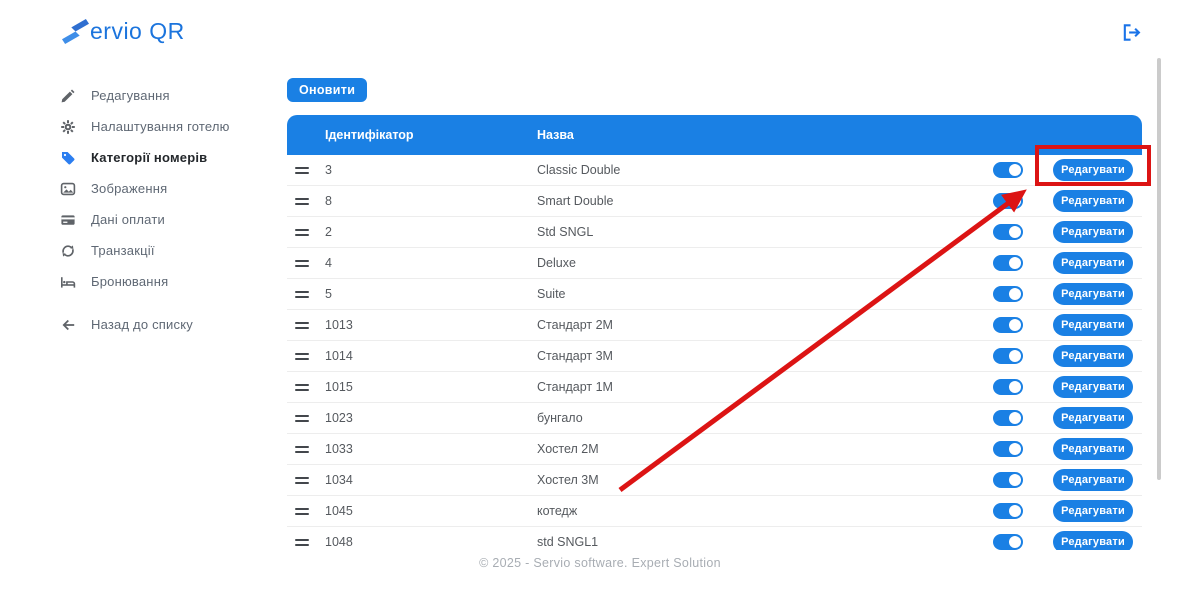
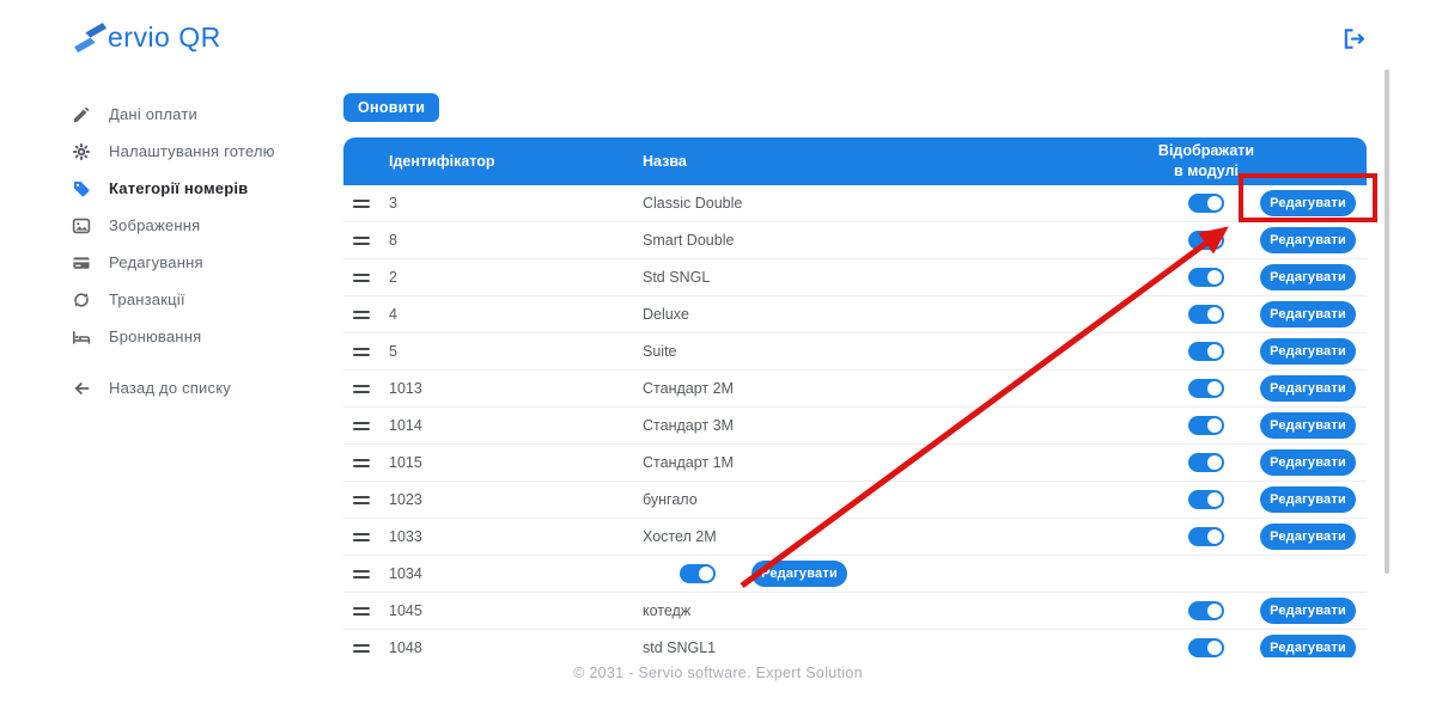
  ervio QR
- Редагування
+ Дані оплати
  Налаштування готелю
  Категорії номерів
  Зображення
- Дані оплати
+ Редагування
  Транзакції
  Бронювання
  Назад до списку
  Оновити
  Ідентифікатор
  Назва
+ Відображати
+ в модулі
  3
  Classic Double
  Редагувати
  8
  Smart Double
  Редагувати
  2
  Std SNGL
  Редагувати
  4
  Deluxe
  Редагувати
  5
  Suite
  Редагувати
  1013
  Стандарт 2М
  Редагувати
  1014
  Стандарт 3М
  Редагувати
  1015
  Стандарт 1М
  Редагувати
  1023
  бунгало
  Редагувати
  1033
  Хостел 2М
  Редагувати
  1034
- Хостел 3М
  Редагувати
  1045
  котедж
  Редагувати
  1048
  std SNGL1
  Редагувати
- © 2025 - Servio software. Expert Solution
+ © 2031 - Servio software. Expert Solution
